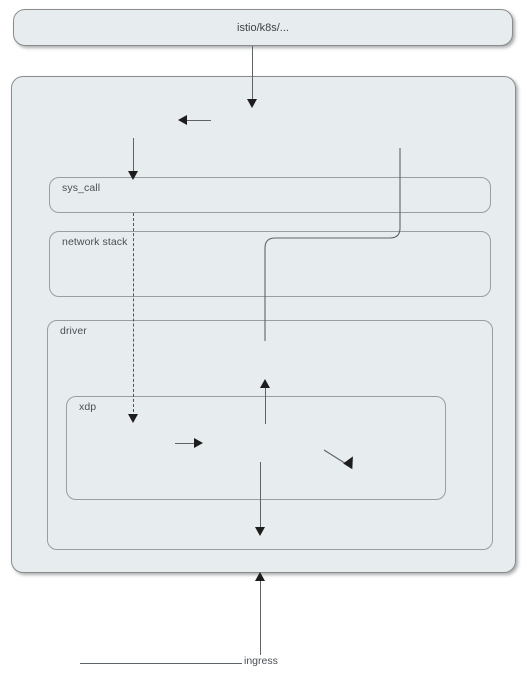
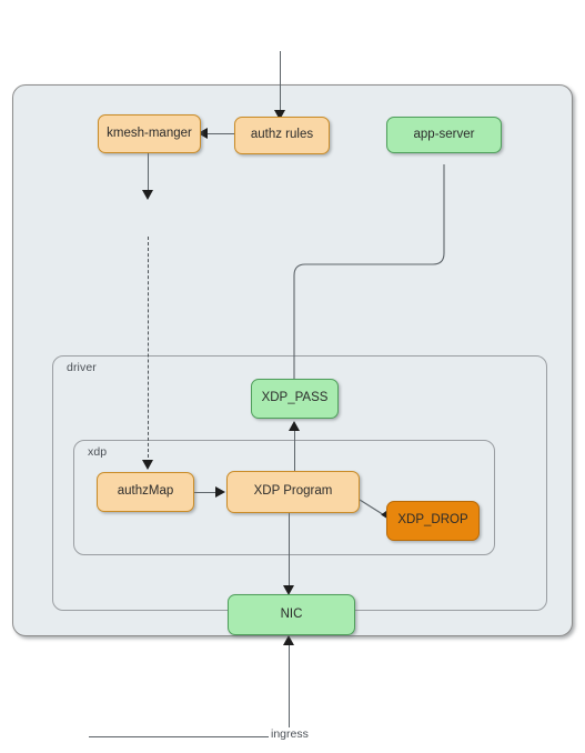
- istio/k8s/...
- sys_call
- network stack
  driver
  xdp
  ingress
+ kmesh-manger
+ authz rules
+ app-server
+ XDP_PASS
+ authzMap
+ XDP Program
+ XDP_DROP
+ NIC
